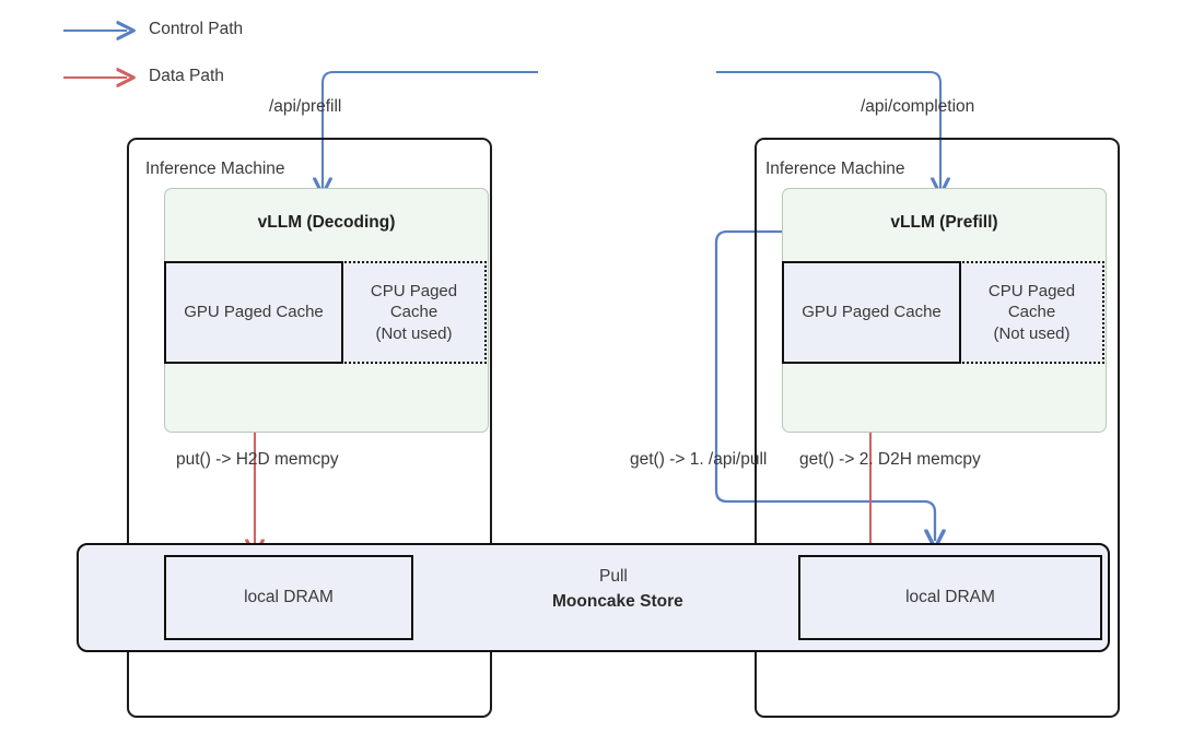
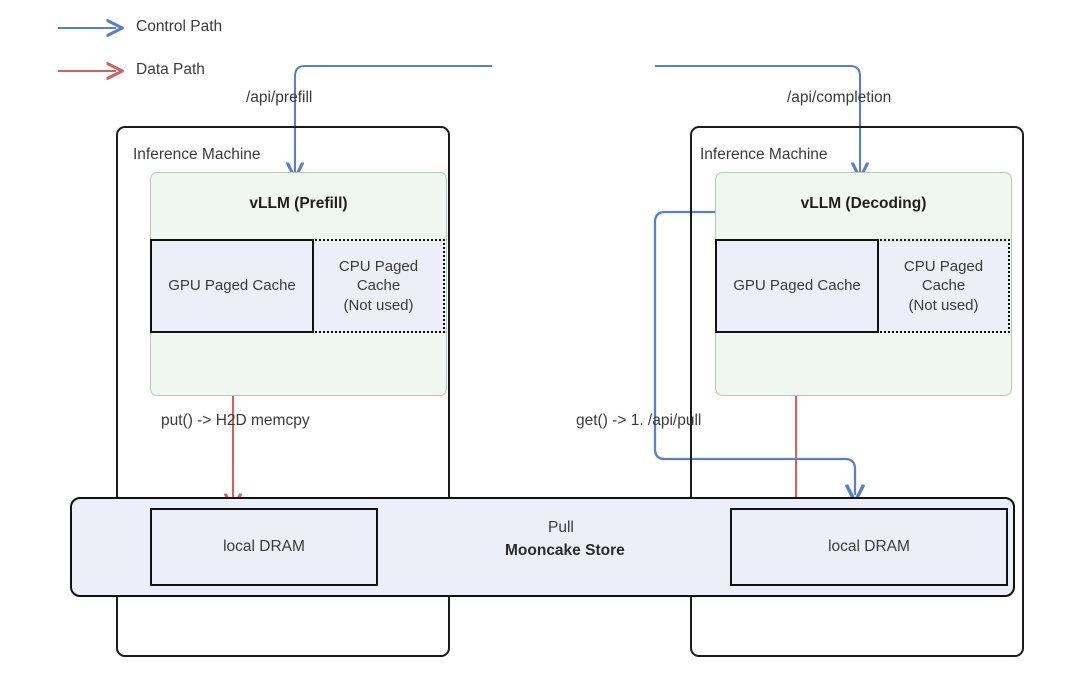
  Control Path
  Data Path
  /api/prefill
  /api/completion
  Inference Machine
- vLLM (Decoding)
+ vLLM (Prefill)
  GPU Paged Cache
  CPU Paged
  Cache
  (Not used)
  put() -> H2D memcpy
  Inference Machine
- vLLM (Prefill)
+ vLLM (Decoding)
  GPU Paged Cache
  CPU Paged
  Cache
  (Not used)
  get() -> 1. /api/pull
- get() -> 2. D2H memcpy
  local DRAM
  local DRAM
  Pull
  Mooncake Store
